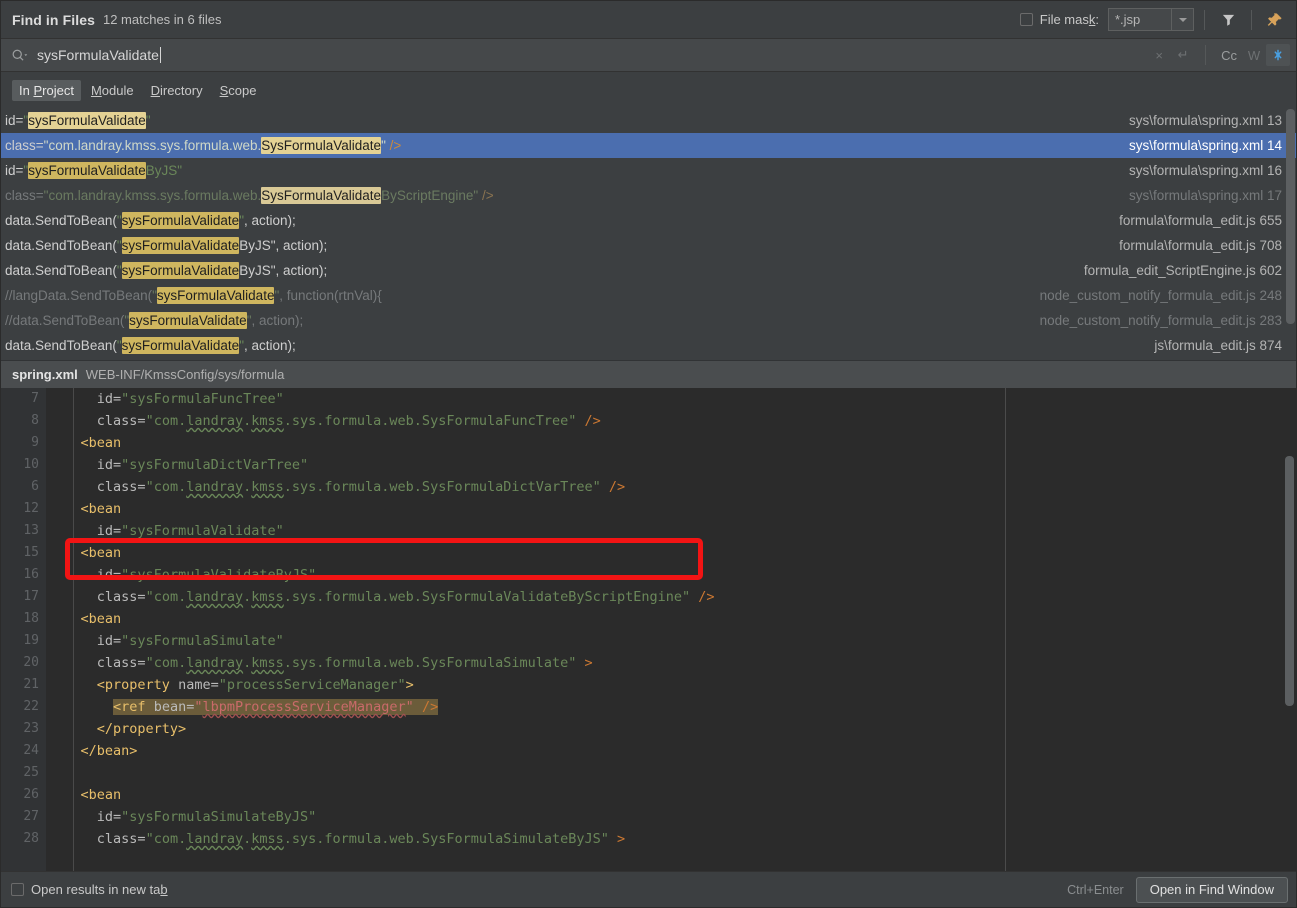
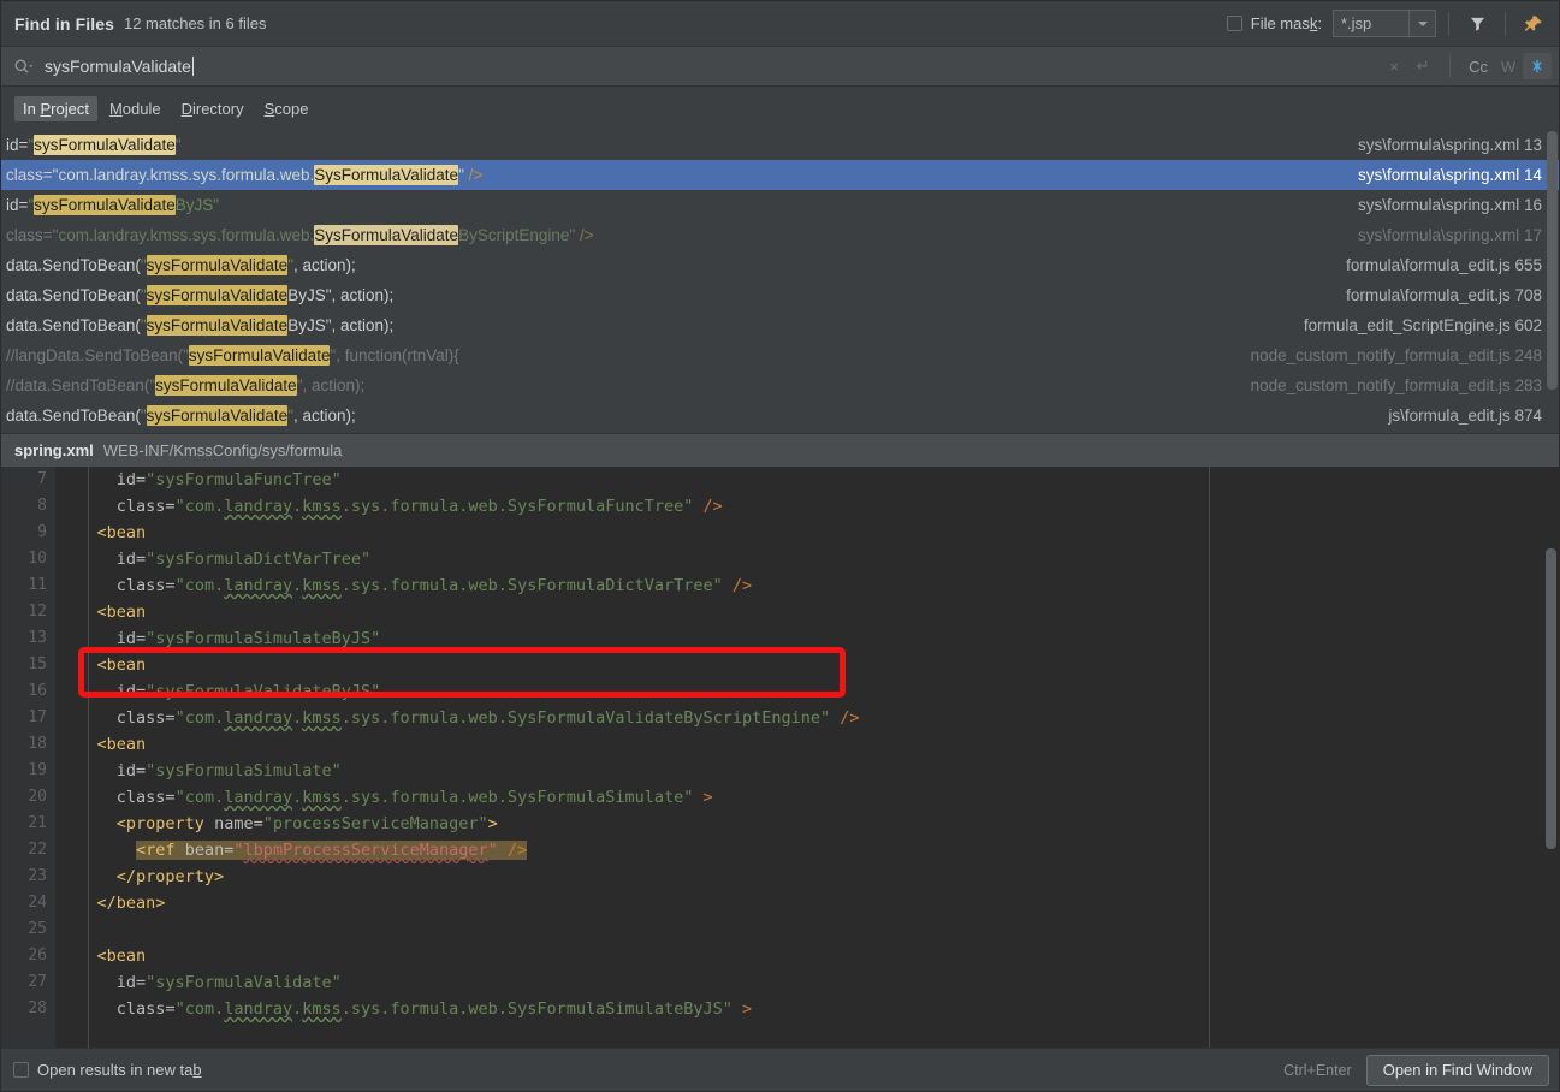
  Find in Files
  12 matches in 6 files
  File mask:
  *.jsp
  sysFormulaValidate
  ×
  ↵
  Cc
  W
  In Project
  Module
  Directory
  Scope
  id=
  "
  sysFormulaValidate
  "
  sys\formula\spring.xml 13
  class=
  "com.landray.kmss.sys.formula.web.
  SysFormulaValidate
  "
  />
  sys\formula\spring.xml 14
  id=
  "
  sysFormulaValidate
  ByJS"
  sys\formula\spring.xml 16
  class=
  "com.landray.kmss.sys.formula.web.
  SysFormulaValidate
  ByScriptEngine"
  />
  sys\formula\spring.xml 17
  data.SendToBean(
  "
  sysFormulaValidate
  "
  , action);
  formula\formula_edit.js 655
  data.SendToBean(
  "
  sysFormulaValidate
  ByJS", action);
  formula\formula_edit.js 708
  data.SendToBean(
  "
  sysFormulaValidate
  ByJS", action);
  formula_edit_ScriptEngine.js 602
  //langData.SendToBean(
  "
  sysFormulaValidate
  "
  , function(rtnVal){
  node_custom_notify_formula_edit.js 248
  //data.SendToBean(
  "
  sysFormulaValidate
  "
  , action);
  node_custom_notify_formula_edit.js 283
  data.SendToBean(
  "
  sysFormulaValidate
  "
  , action);
  js\formula_edit.js 874
  spring.xml
  WEB-INF/KmssConfig/sys/formula
  7
  id="sysFormulaFuncTree"
  8
  class="com.landray.kmss.sys.formula.web.SysFormulaFuncTree" />
  9
  <bean
  10
  id="sysFormulaDictVarTree"
- 6
+ 11
  class="com.landray.kmss.sys.formula.web.SysFormulaDictVarTree" />
  12
  <bean
  13
- id="sysFormulaValidate"
+ id="sysFormulaSimulateByJS"
  15
  <bean
  16
  id="sysFormulaValidateByJS"
  17
  class="com.landray.kmss.sys.formula.web.SysFormulaValidateByScriptEngine" />
  18
  <bean
  19
  id="sysFormulaSimulate"
  20
  class="com.landray.kmss.sys.formula.web.SysFormulaSimulate" >
  21
  <property name="processServiceManager">
  22
  <ref bean="lbpmProcessServiceManager" />
  23
  </property>
  24
  </bean>
  25
  26
  <bean
  27
- id="sysFormulaSimulateByJS"
+ id="sysFormulaValidate"
  28
  class="com.landray.kmss.sys.formula.web.SysFormulaSimulateByJS" >
  Open results in new tab
  Ctrl+Enter
  Open in Find Window
